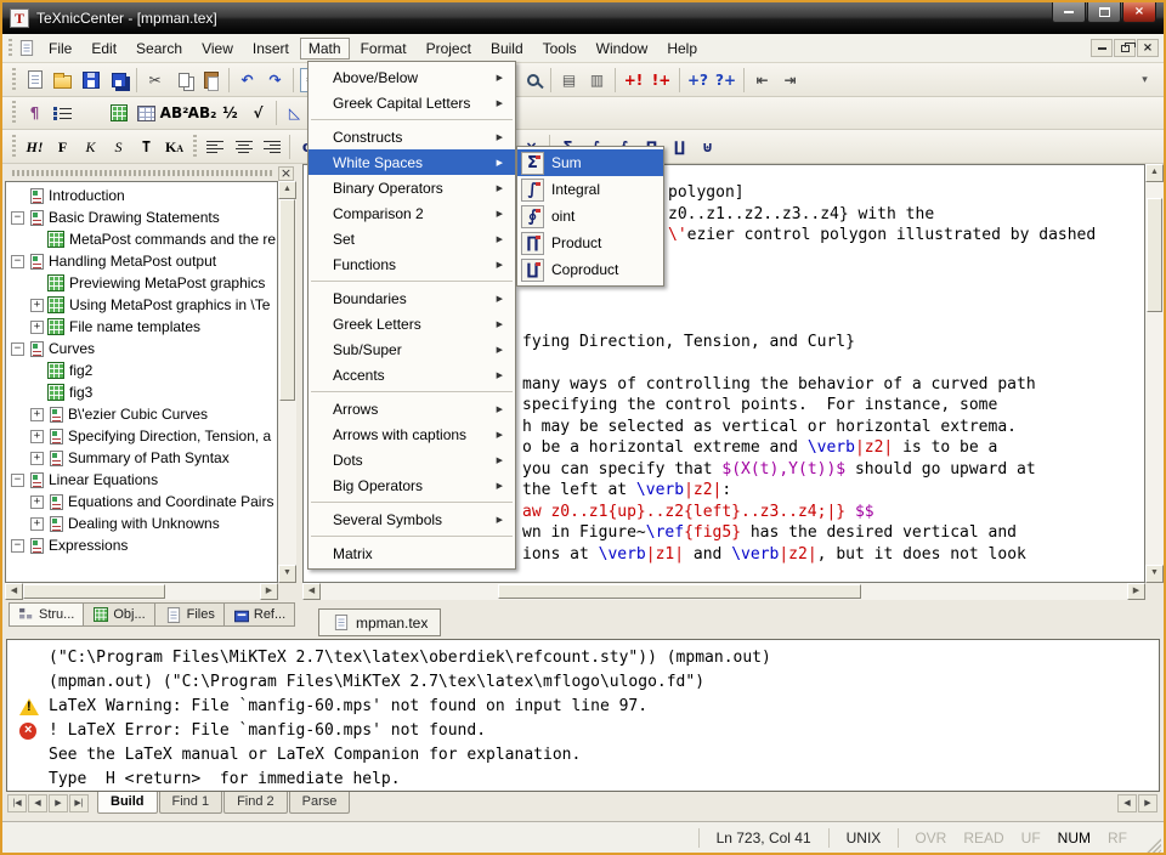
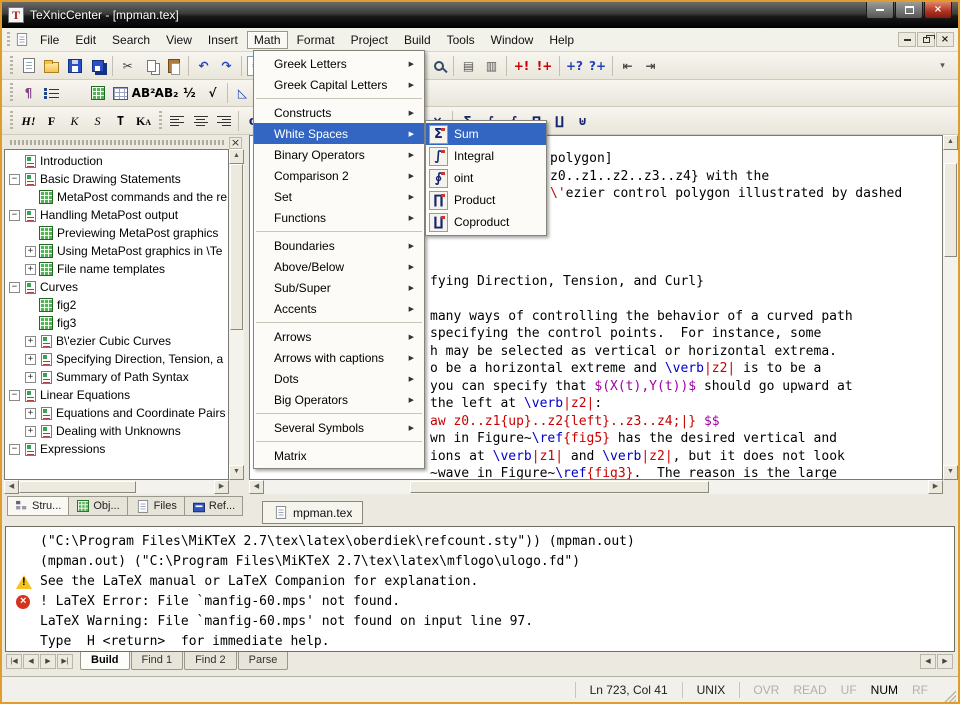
  T
  TeXnicCenter - [mpman.tex]
  ×
  File
  Edit
  Search
  View
  Insert
  Math
  Format
  Project
  Build
  Tools
  Window
  Help
  ×
  ✂
  ↶
  ↷
  ▤
  ▥
  +!
  !+
  +?
  ?+
  ⇤
  ⇥
  ▾
  ¶
  AB²
  AB₂
  ½
  √
  ◺
  H!
  F
  K
  S
  T
  Ka
  ∐
  ⊎
  ×
  Introduction
  −
  Basic Drawing Statements
  MetaPost commands and the re
  −
  Handling MetaPost output
  Previewing MetaPost graphics
  +
  Using MetaPost graphics in \Te
  +
  File name templates
  −
  Curves
  fig2
  fig3
  +
  B\'ezier Cubic Curves
  +
  Specifying Direction, Tension, a
  +
  Summary of Path Syntax
  −
  Linear Equations
  +
  Equations and Coordinate Pairs
  +
  Dealing with Unknowns
  −
  Expressions
  polygon]
  z0..z1..z2..z3..z4} with the
  \'ezier control polygon illustrated by dashed
  fying Direction, Tension, and Curl}
  many ways of controlling the behavior of a curved path
  specifying the control points. For instance, some
  h may be selected as vertical or horizontal extrema.
  o be a horizontal extreme and \verb|z2| is to be a
  you can specify that $(X(t),Y(t))$ should go upward at
  the left at \verb|z2|:
  aw z0..z1{up}..z2{left}..z3..z4;|} $$
  wn in Figure~\ref{fig5} has the desired vertical and
  ions at \verb|z1| and \verb|z2|, but it does not look
+ ~wave in Figure~\ref{fig3}. The reason is the large
  Stru...
  Obj...
  Files
  Ref...
  mpman.tex
  ("C:\Program Files\MiKTeX 2.7\tex\latex\oberdiek\refcount.sty")) (mpman.out)
  (mpman.out) ("C:\Program Files\MiKTeX 2.7\tex\latex\mflogo\ulogo.fd")
- LaTeX Warning: File `manfig-60.mps' not found on input line 97.
+ See the LaTeX manual or LaTeX Companion for explanation.
  ! LaTeX Error: File `manfig-60.mps' not found.
- See the LaTeX manual or LaTeX Companion for explanation.
+ LaTeX Warning: File `manfig-60.mps' not found on input line 97.
  Type H <return> for immediate help.
  Build
  Find 1
  Find 2
  Parse
  Ln 723, Col 41
  UNIX
  OVR
  READ
  UF
  NUM
  RF
- Above/Below
+ Greek Letters
  Greek Capital Letters
  Constructs
  White Spaces
  Binary Operators
  Comparison 2
  Set
  Functions
  Boundaries
- Greek Letters
+ Above/Below
  Sub/Super
  Accents
  Arrows
  Arrows with captions
  Dots
  Big Operators
  Several Symbols
  Matrix
  Σ
  Sum
  ∫
  Integral
  ∮
  oint
  ∏
  Product
  ∐
  Coproduct
